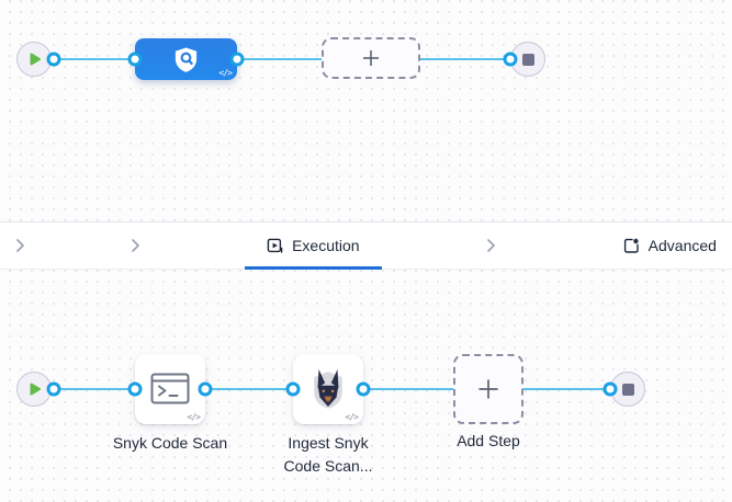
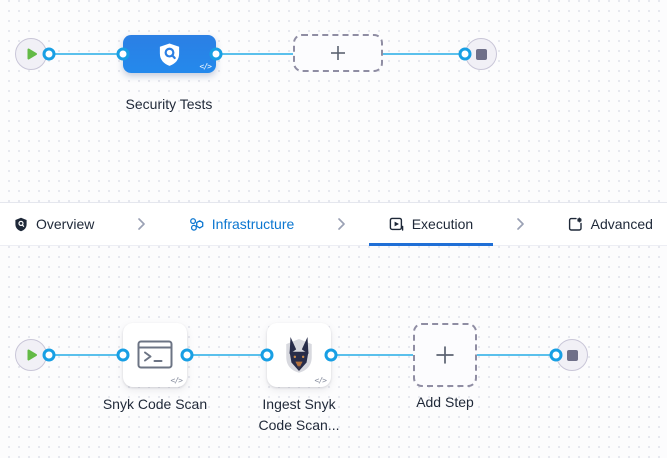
  </>
+ Security Tests
+ Overview
+ Infrastructure
  Execution
  Advanced
  </>
  </>
  Snyk Code Scan
  Ingest Snyk
  Code Scan...
  Add Step
